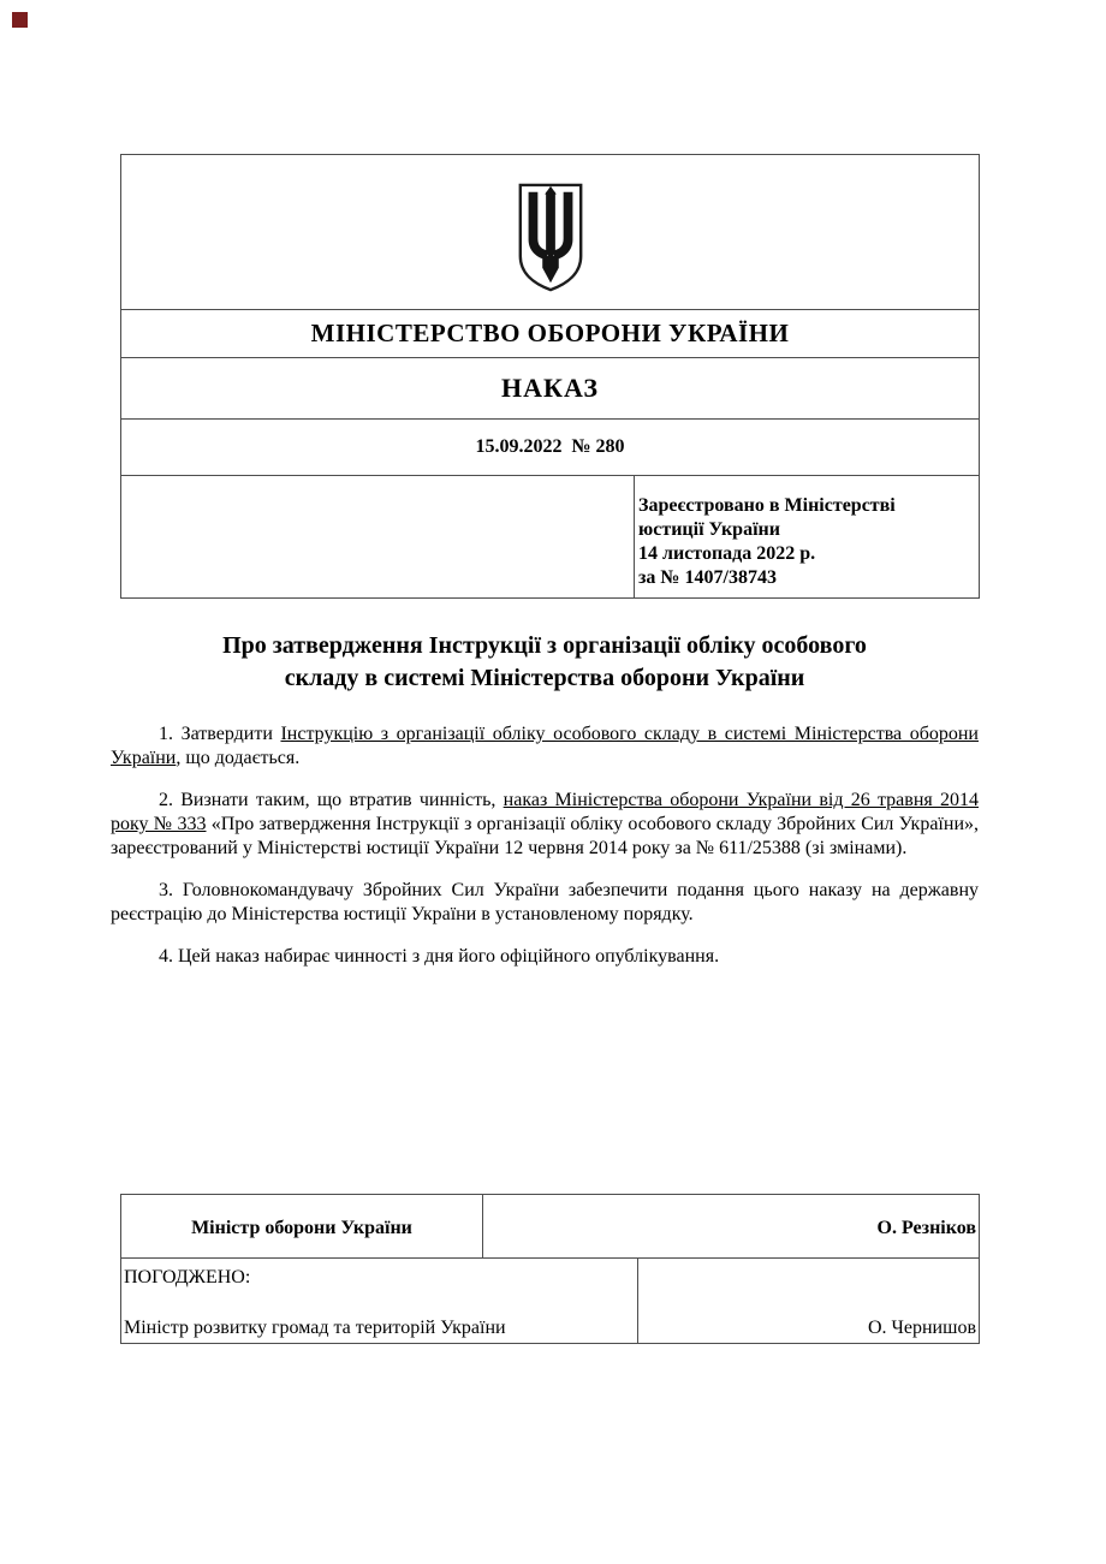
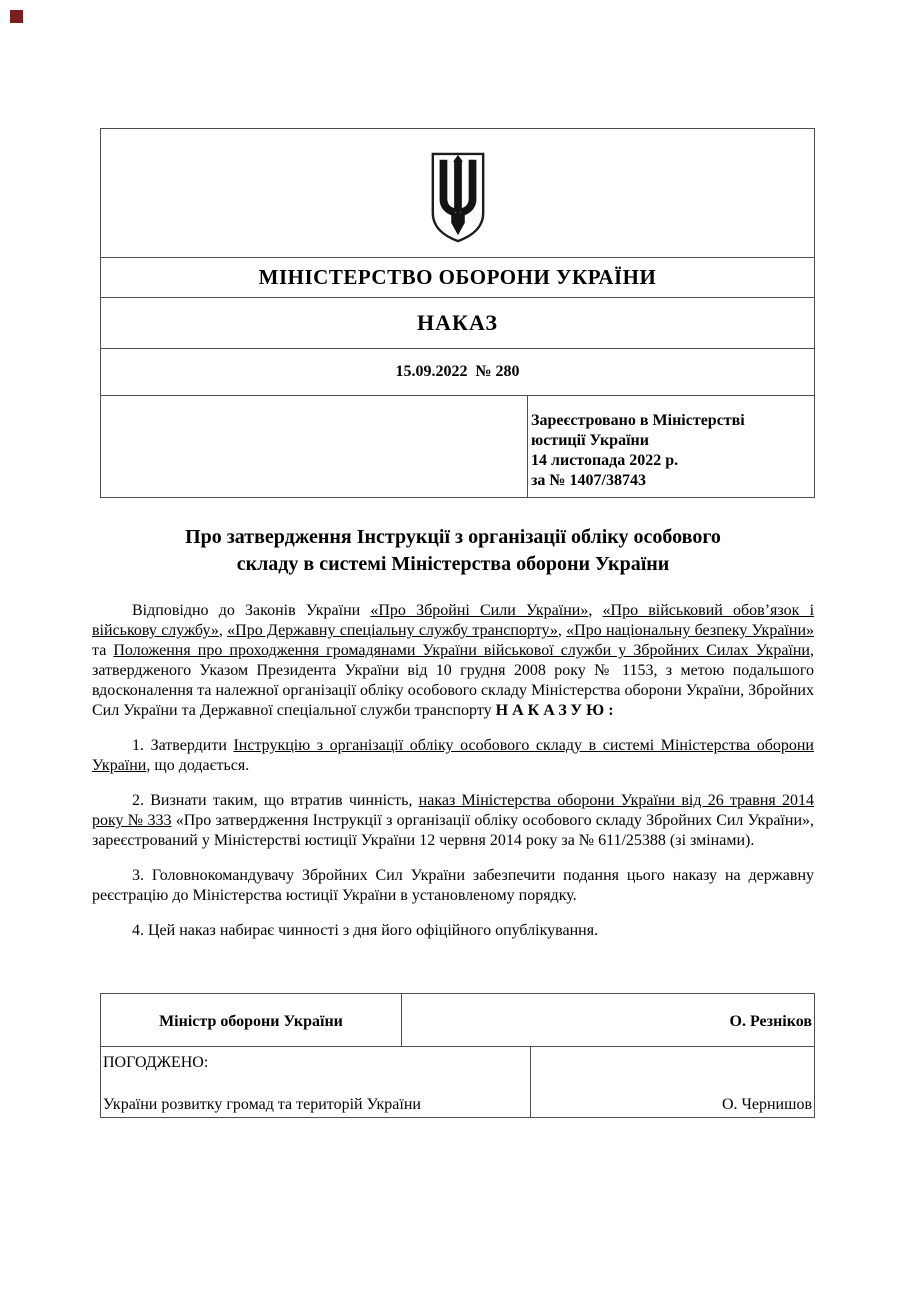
  МІНІСТЕРСТВО ОБОРОНИ УКРАЇНИ
  НАКАЗ
  15.09.2022 № 280
  Зареєстровано в Міністерстві
  юстиції України
  14 листопада 2022 р.
  за № 1407/38743
  Про затвердження Інструкції з організації обліку особового
  складу в системі Міністерства оборони України
+ Відповідно до Законів України «Про Збройні Сили України», «Про військовий обов’язок і військову службу», «Про Державну спеціальну службу транспорту», «Про національну безпеку України» та Положення про проходження громадянами України військової служби у Збройних Силах України, затвердженого Указом Президента України від 10 грудня 2008 року № 1153, з метою подальшого вдосконалення та належної організації обліку особового складу Міністерства оборони України, Збройних Сил України та Державної спеціальної служби транспорту НАКАЗУЮ:
  1. Затвердити Інструкцію з організації обліку особового складу в системі Міністерства оборони України, що додається.
  2. Визнати таким, що втратив чинність, наказ Міністерства оборони України від 26 травня 2014 року № 333 «Про затвердження Інструкції з організації обліку особового складу Збройних Сил України», зареєстрований у Міністерстві юстиції України 12 червня 2014 року за № 611/25388 (зі змінами).
  3. Головнокомандувачу Збройних Сил України забезпечити подання цього наказу на державну реєстрацію до Міністерства юстиції України в установленому порядку.
  4. Цей наказ набирає чинності з дня його офіційного опублікування.
  Міністр оборони України
  О. Резніков
  ПОГОДЖЕНО:
- Міністр розвитку громад та територій України
+ України розвитку громад та територій України
  О. Чернишов
